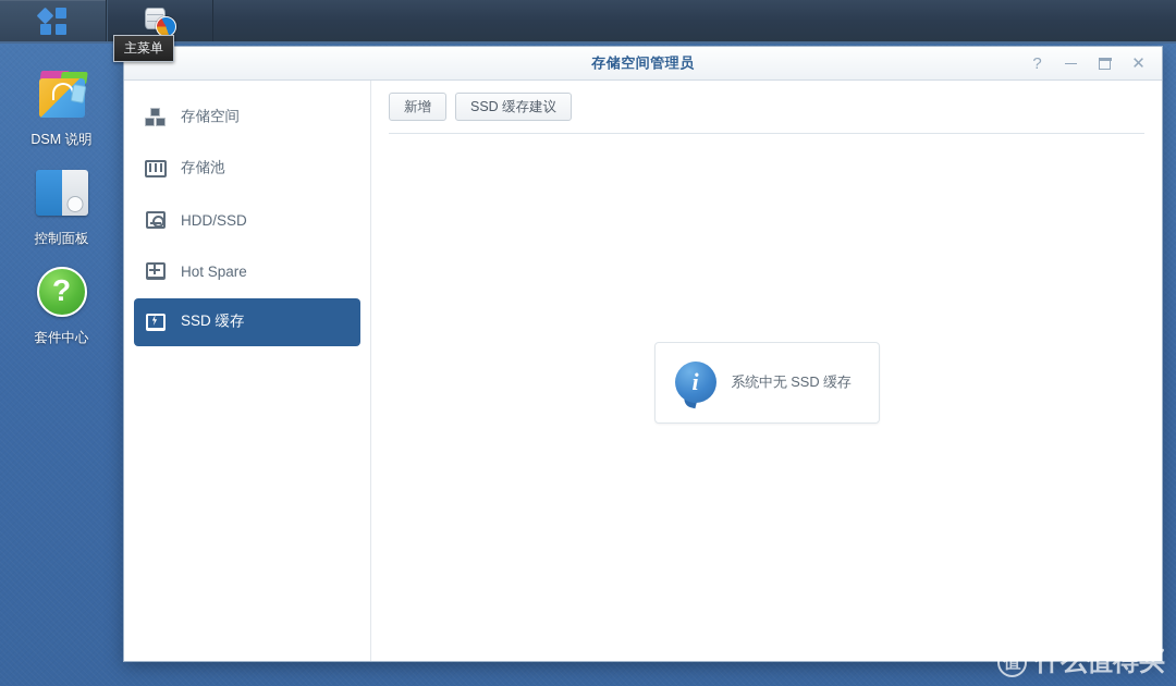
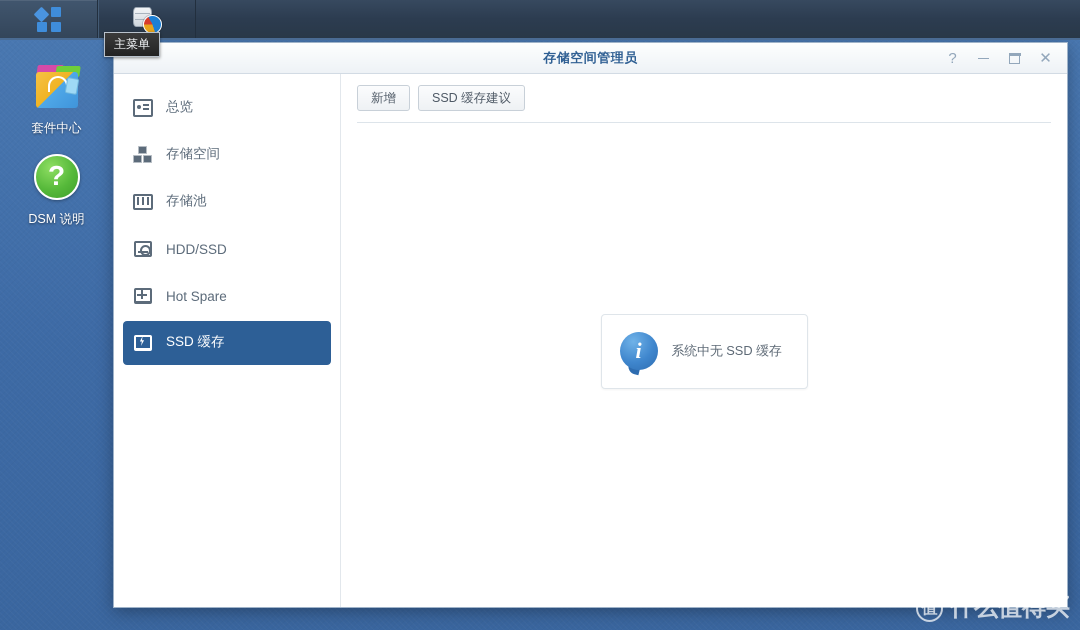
  主菜单
- DSM 说明
+ 套件中心
- 控制面板
  ?
- 套件中心
+ DSM 说明
  存储空间管理员
  ?
  ✕
+ 总览
  存储空间
  存储池
  HDD/SSD
  Hot Spare
  SSD 缓存
  新增
  SSD 缓存建议
  i
  系统中无 SSD 缓存
  值
  什么值得买
